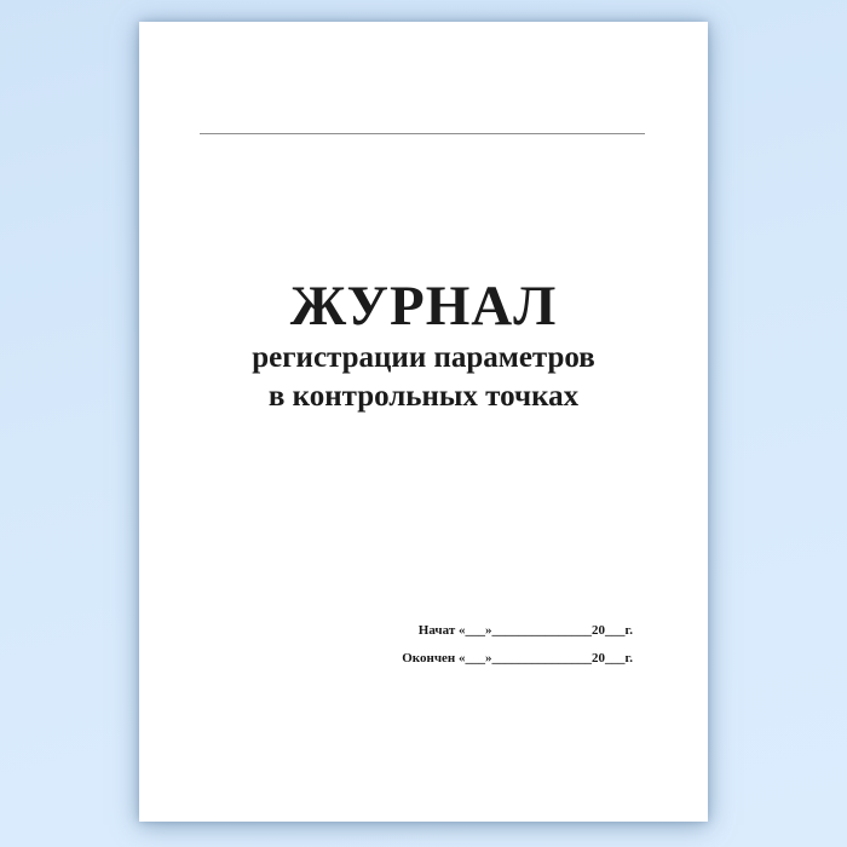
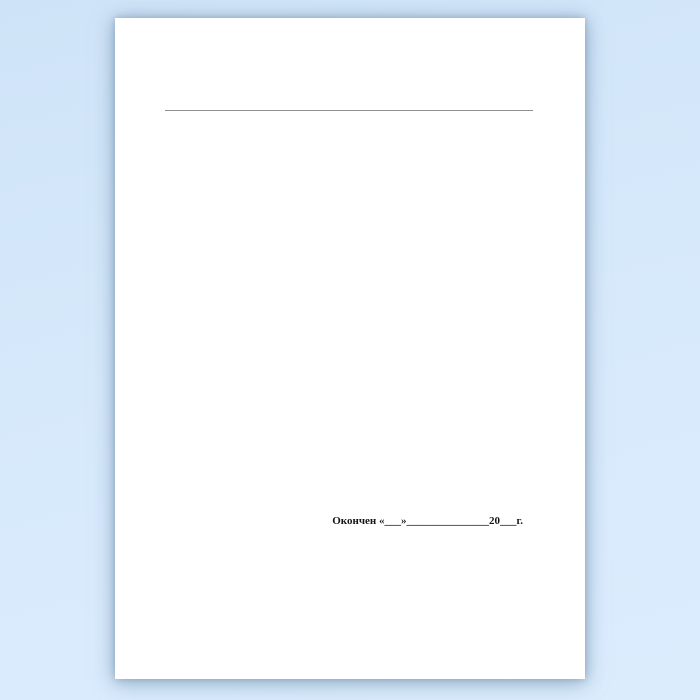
- ЖУРНАЛ
- регистрации параметров
- в контрольных точках
- Начат «___»_______________20___г.
  Окончен «___»_______________20___г.
